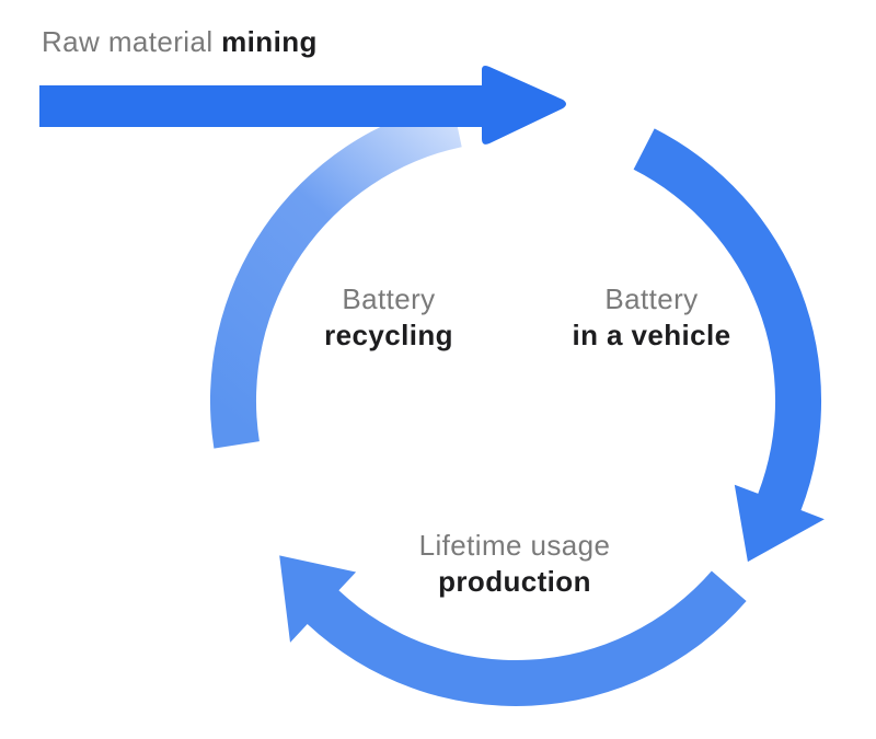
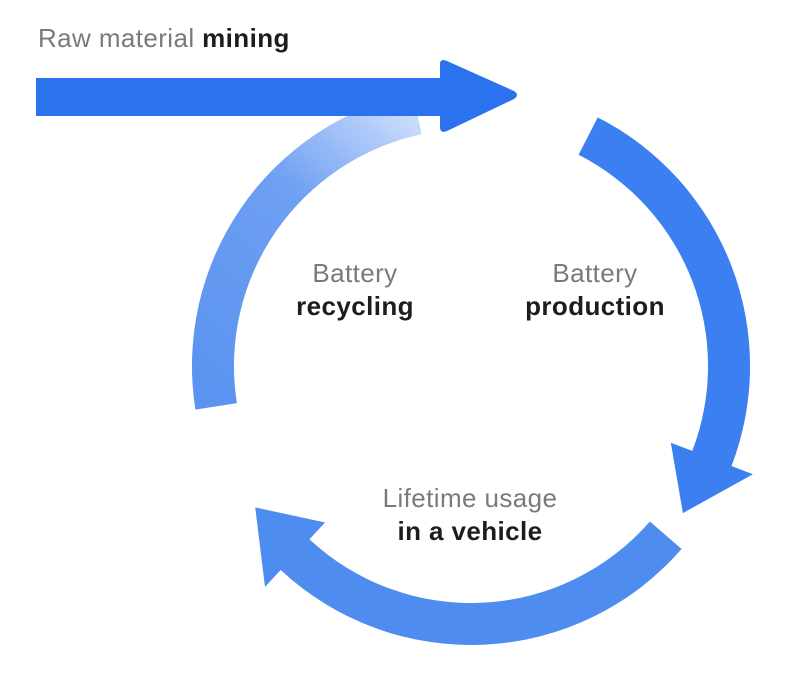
  Raw material mining
  Battery
  recycling
  Battery
- in a vehicle
+ production
  Lifetime usage
- production
+ in a vehicle
